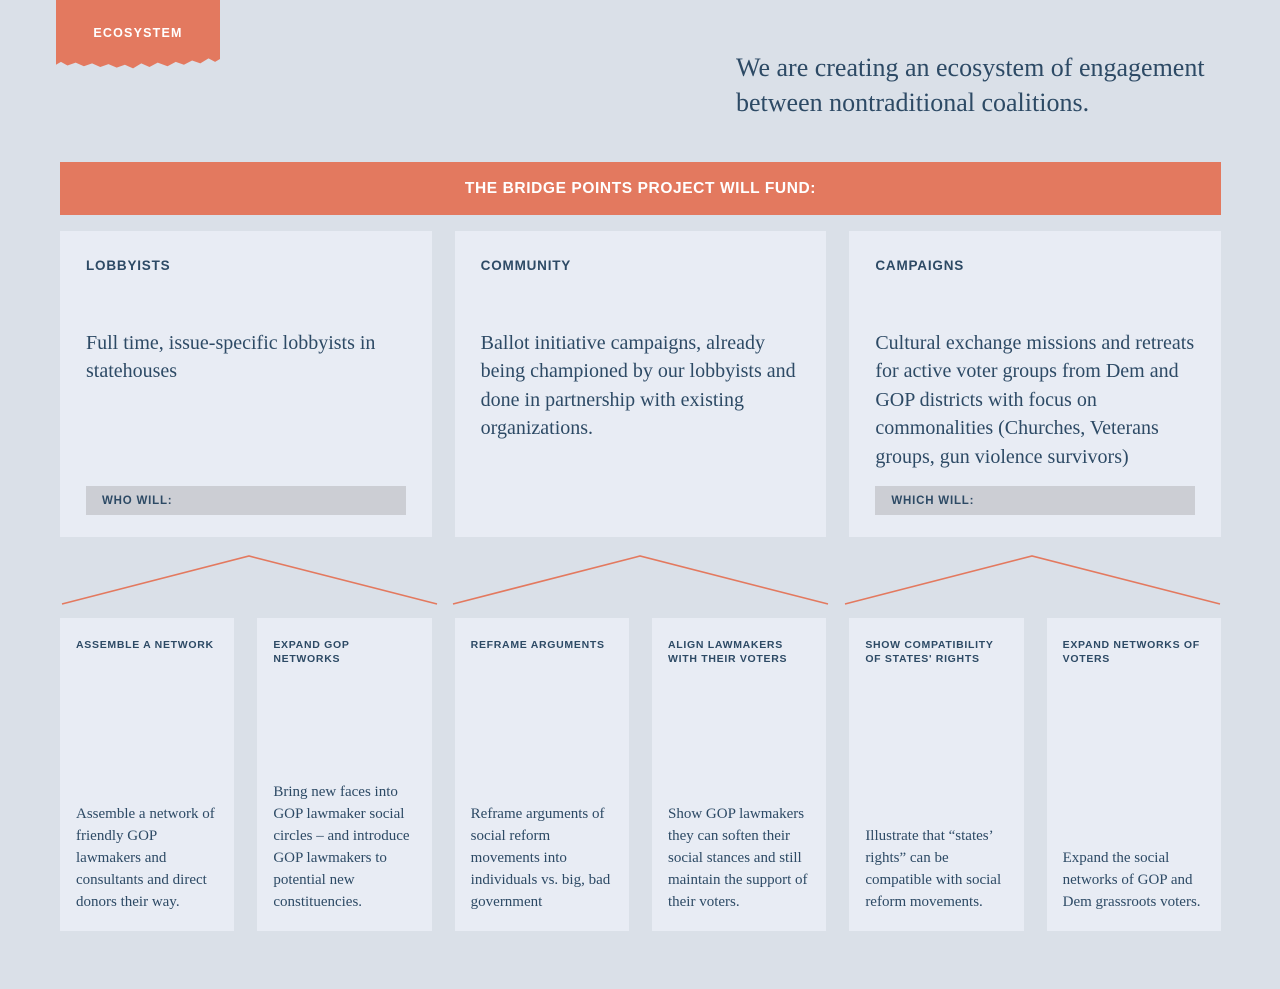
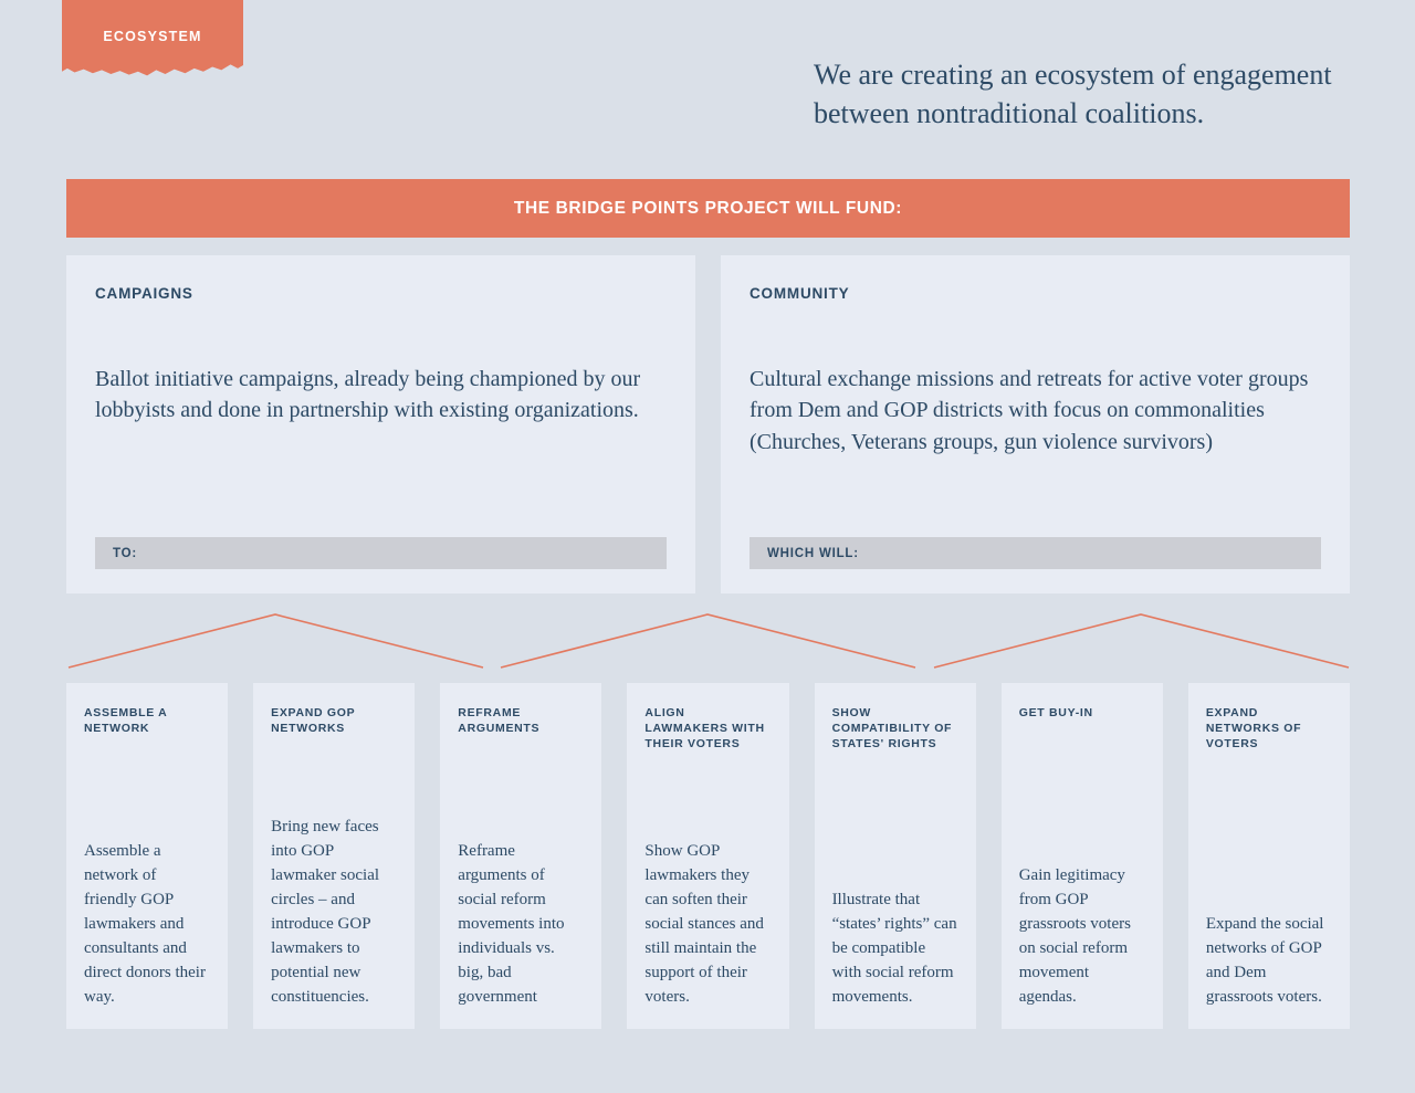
  ECOSYSTEM
  We are creating an ecosystem of engagement between nontraditional coalitions.
  THE BRIDGE POINTS PROJECT WILL FUND:
- LOBBYISTS
- Full time, issue-specific lobbyists in statehouses
- WHO WILL:
- COMMUNITY
+ CAMPAIGNS
  Ballot initiative campaigns, already being championed by our lobbyists and done in partnership with existing organizations.
+ TO:
- CAMPAIGNS
+ COMMUNITY
  Cultural exchange missions and retreats for active voter groups from Dem and GOP districts with focus on commonalities (Churches, Veterans groups, gun violence survivors)
  WHICH WILL:
  ASSEMBLE A NETWORK
  Assemble a network of friendly GOP lawmakers and consultants and direct donors their way.
  EXPAND GOP NETWORKS
  Bring new faces into GOP lawmaker social circles – and introduce GOP lawmakers to potential new constituencies.
  REFRAME ARGUMENTS
  Reframe arguments of social reform movements into individuals vs. big, bad government
  ALIGN LAWMAKERS WITH THEIR VOTERS
  Show GOP lawmakers they can soften their social stances and still maintain the support of their voters.
  SHOW COMPATIBILITY OF STATES' RIGHTS
  Illustrate that “states’ rights” can be compatible with social reform movements.
+ GET BUY-IN
+ Gain legitimacy from GOP grassroots voters on social reform movement agendas.
  EXPAND NETWORKS OF VOTERS
  Expand the social networks of GOP and Dem grassroots voters.
